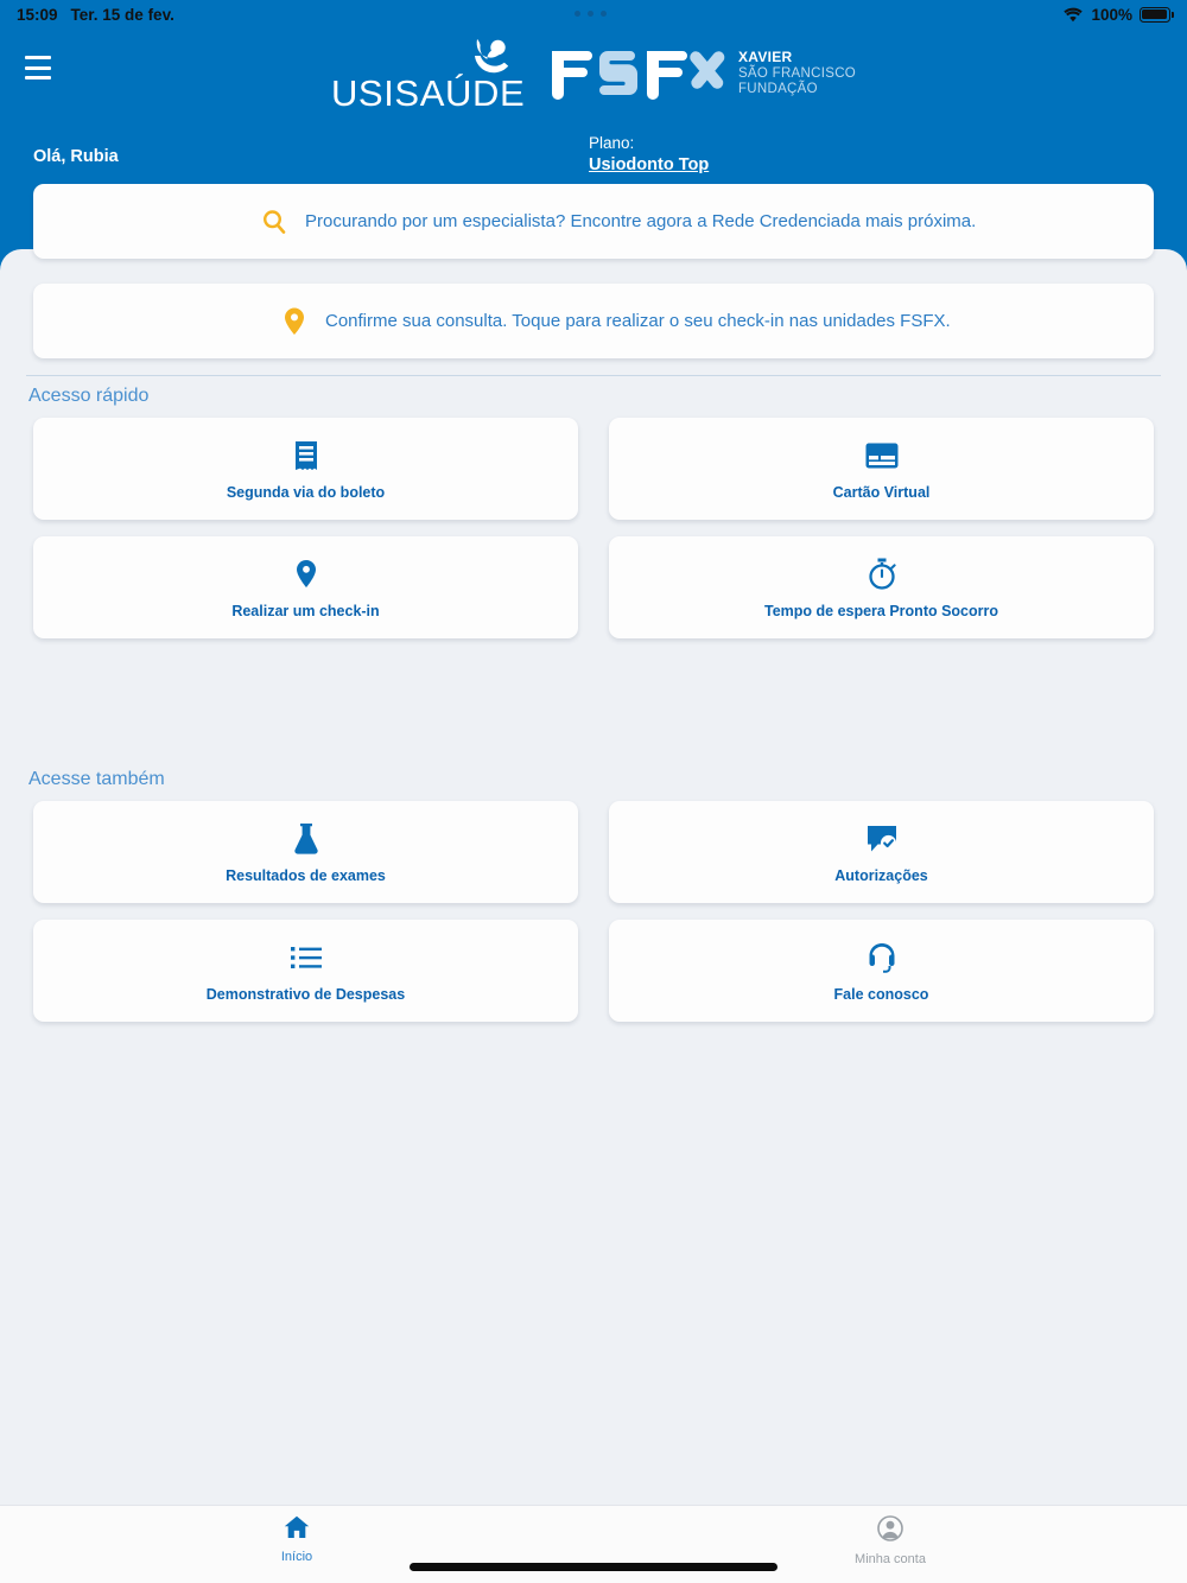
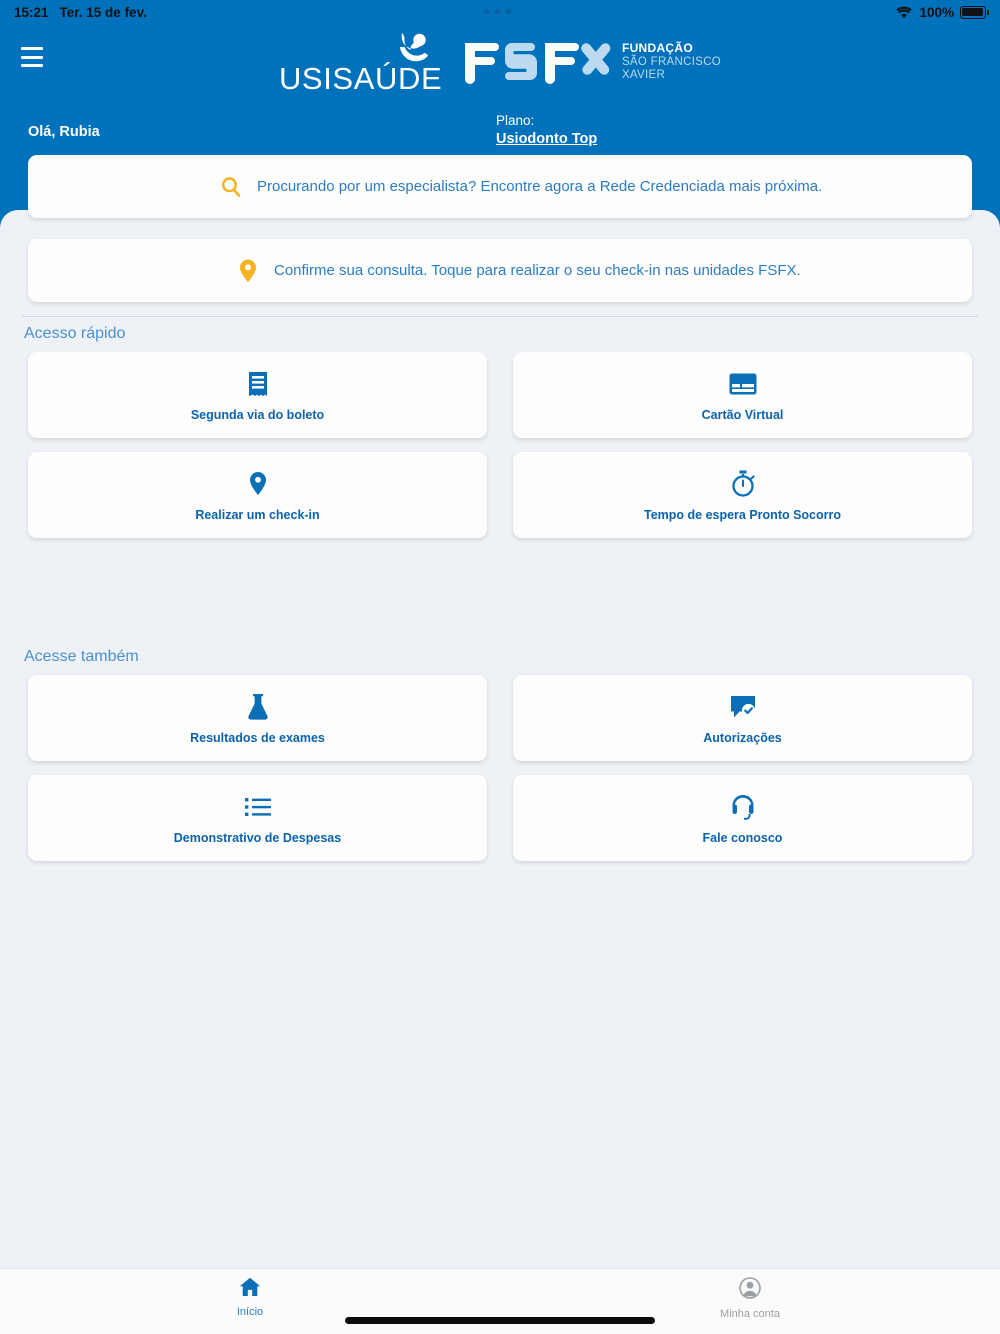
- 15:09
+ 15:21
  Ter. 15 de fev.
  100%
  USISAÚDE
- XAVIER
+ FUNDAÇÃO
  SÃO FRANCISCO
- FUNDAÇÃO
+ XAVIER
  Olá, Rubia
  Plano:
  Usiodonto Top
  Procurando por um especialista? Encontre agora a Rede Credenciada mais próxima.
  Confirme sua consulta. Toque para realizar o seu check-in nas unidades FSFX.
  Acesso rápido
  Segunda via do boleto
  Cartão Virtual
  Realizar um check-in
  Tempo de espera Pronto Socorro
  Acesse também
  Resultados de exames
  Autorizações
  Demonstrativo de Despesas
  Fale conosco
  Início
  Minha conta
